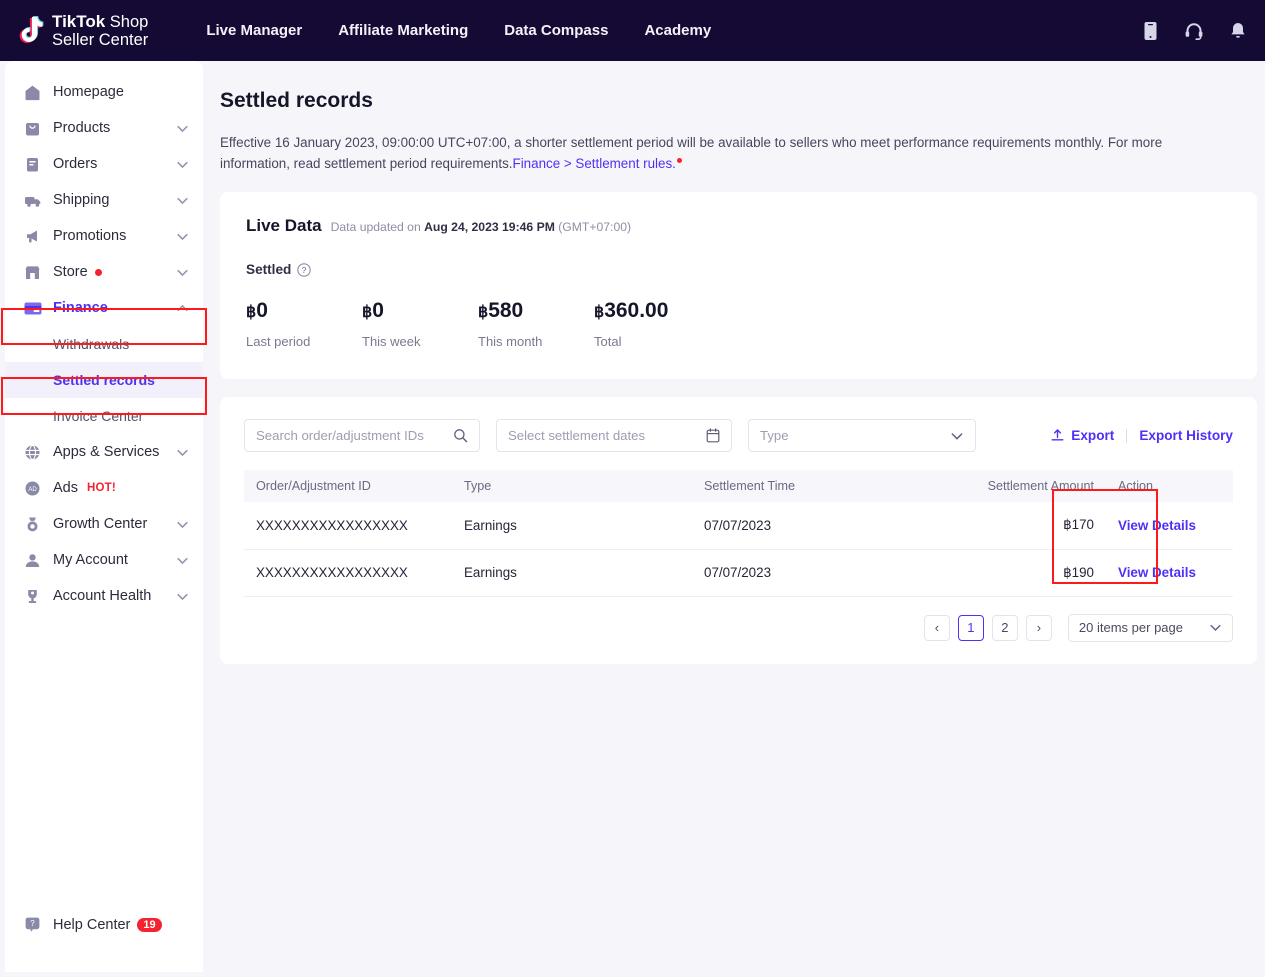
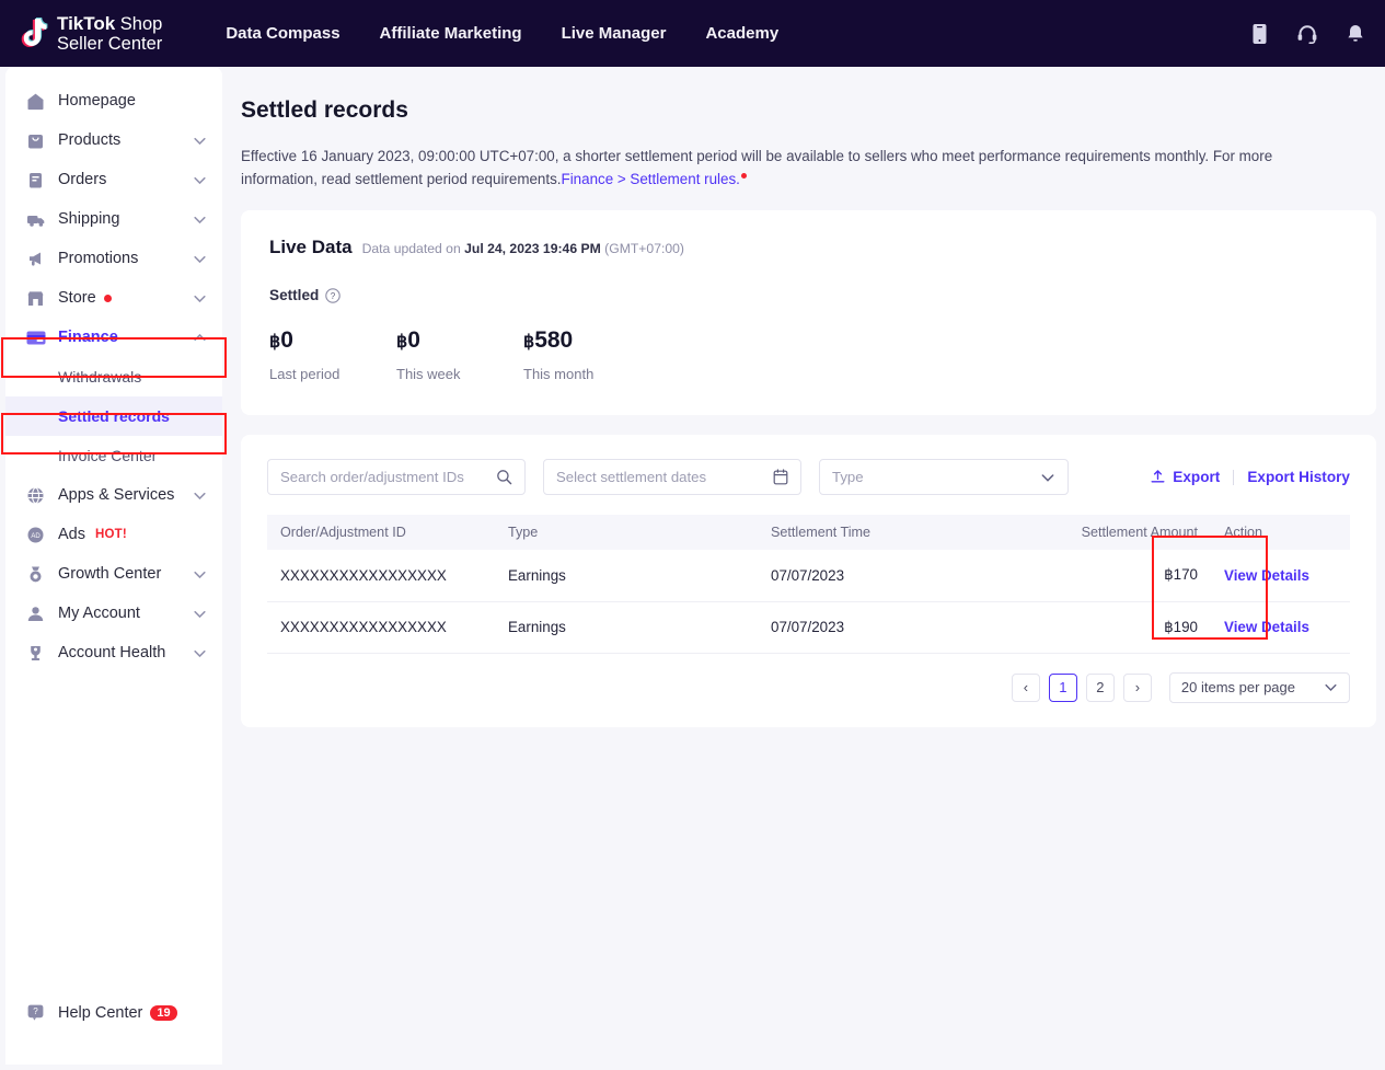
  TikTok Shop
  Seller Center
- Live Manager
+ Data Compass
  Affiliate Marketing
- Data Compass
+ Live Manager
  Academy
  Homepage
  Products
  Orders
  Shipping
  Promotions
  Store
  Finance
  Withdrawals
  Settled records
  Invoice Center
  Apps & Services
  Ads
  HOT!
  Growth Center
  My Account
  Account Health
  ?
  Help Center
  19
  Settled records
  Effective 16 January 2023, 09:00:00 UTC+07:00, a shorter settlement period will be available to sellers who meet performance requirements monthly. For more information, read settlement period requirements.Finance > Settlement rules.
  Live Data
- Data updated on Aug 24, 2023 19:46 PM (GMT+07:00)
+ Data updated on Jul 24, 2023 19:46 PM (GMT+07:00)
  Settled
  ?
  ฿0
  Last period
  ฿0
  This week
  ฿580
  This month
- ฿360.00
- Total
  Search order/adjustment IDs
  Select settlement dates
  Type
  Export
  Export History
  Order/Adjustment ID	Type	Settlement Time	Settlement Amount	Action
  XXXXXXXXXXXXXXXXX	Earnings	07/07/2023	฿170	View Details
  XXXXXXXXXXXXXXXXX	Earnings	07/07/2023	฿190	View Details
  ‹
  1
  2
  ›
  20 items per page
